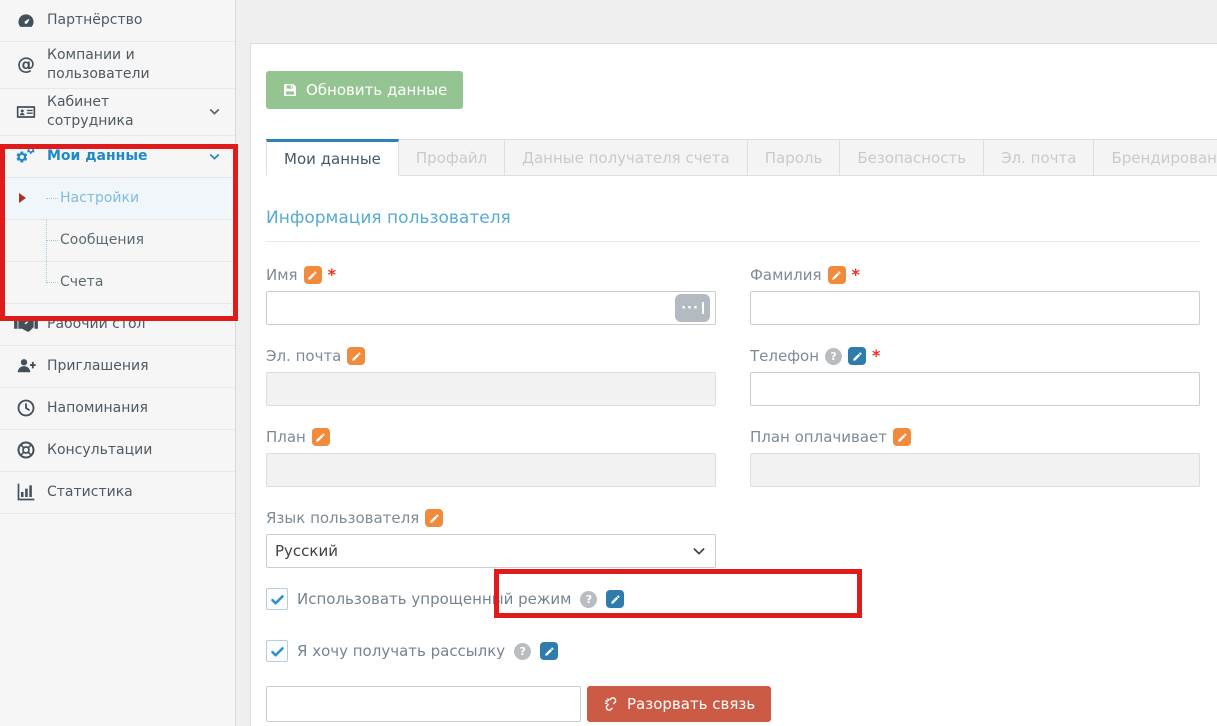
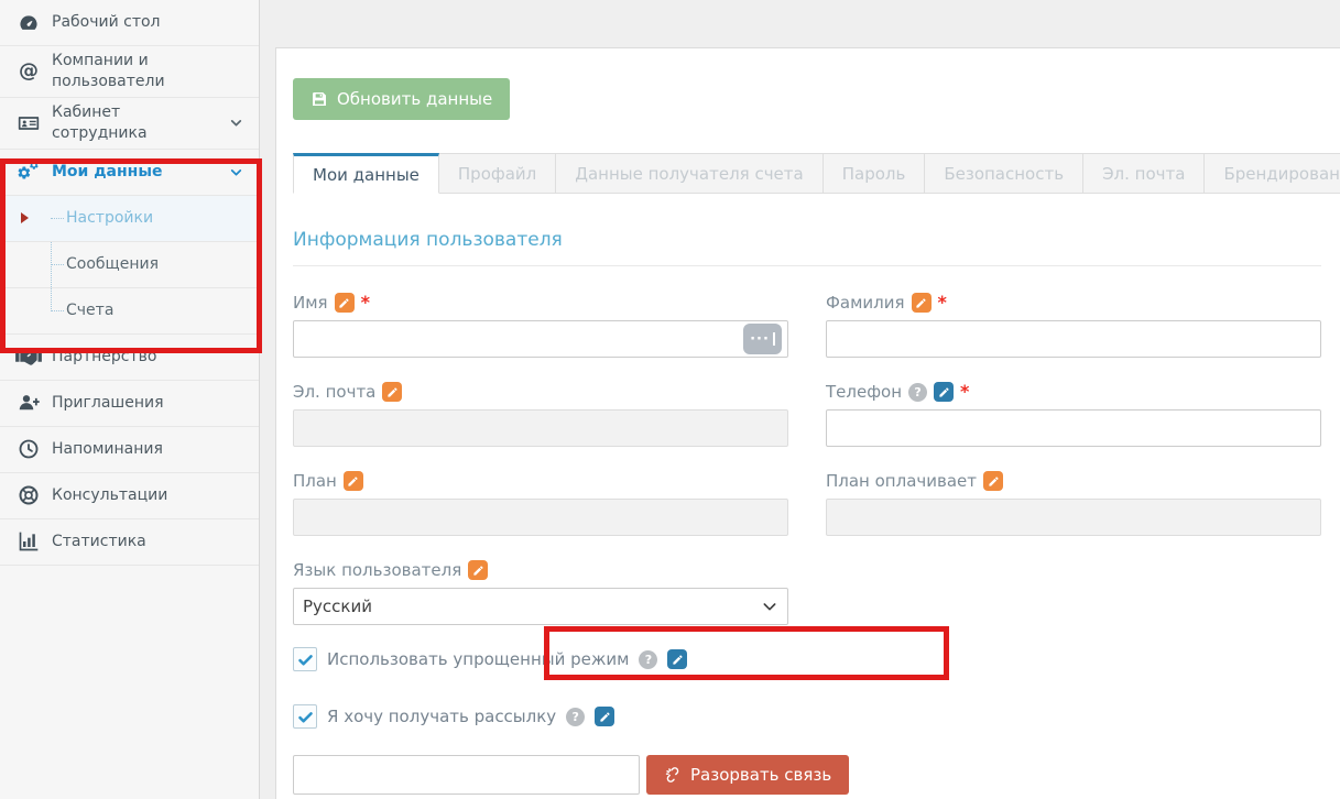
- Партнёрство
+ Рабочий стол
  @
  Компании и пользователи
  Кабинет сотрудника
  Мои данные
  Настройки
  Сообщения
  Счета
- Рабочий стол
+ Партнёрство
  Приглашения
  Напоминания
  Консультации
  Статистика
  Обновить данные
  Мои данные
  Профайл
  Данные получателя счета
  Пароль
  Безопасность
  Эл. почта
  Брендирован
  Информация пользователя
  Имя
  *
  ···
  Фамилия
  *
  Эл. почта
  Телефон
  ?
  *
  План
  План оплачивает
  Язык пользователя
  Русский
  Использовать упрощенный режим
  ?
  Я хочу получать рассылку
  ?
  Разорвать связь
